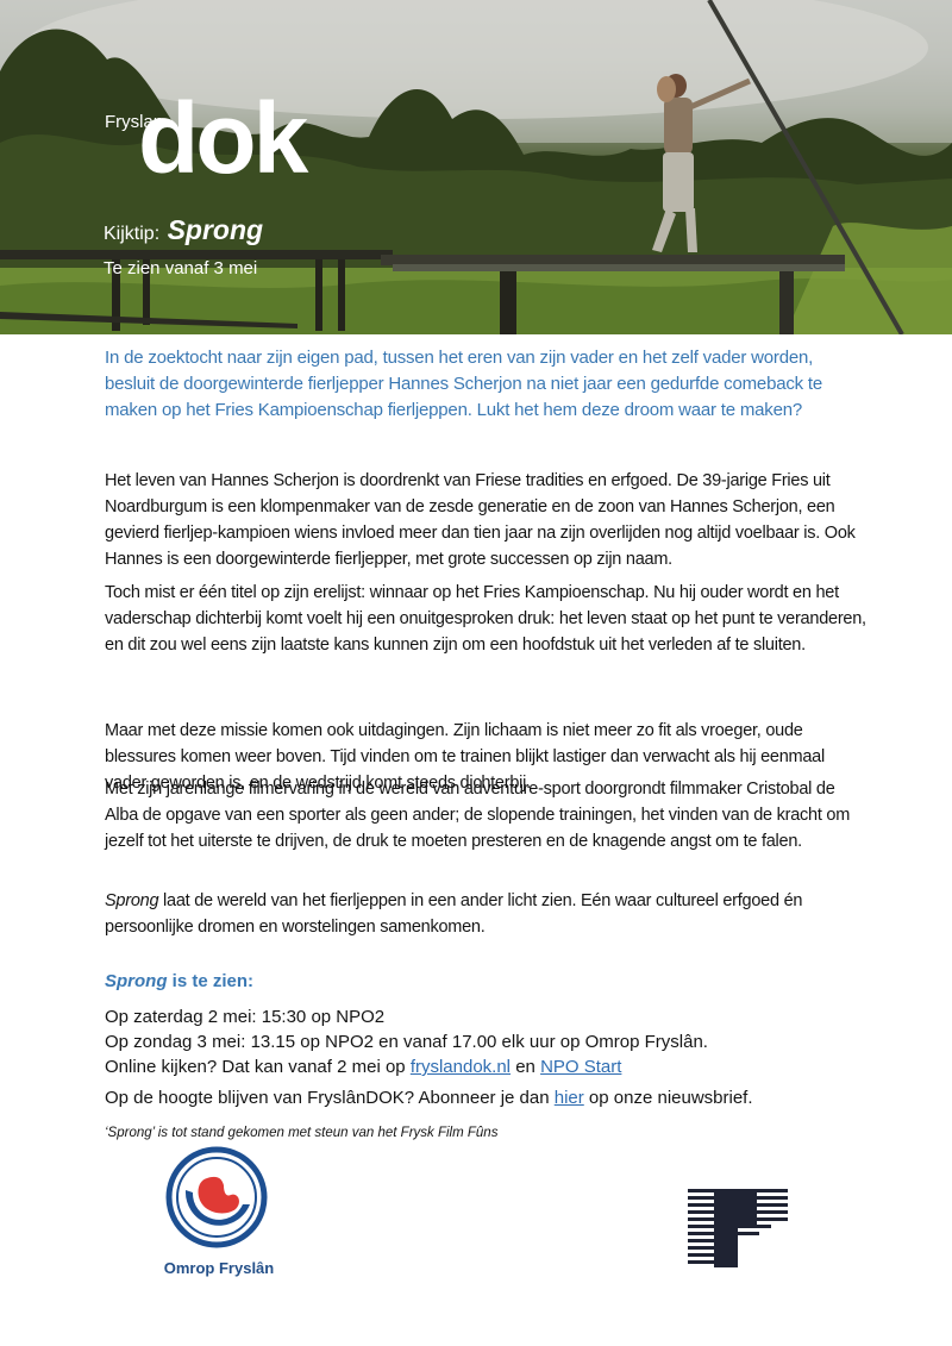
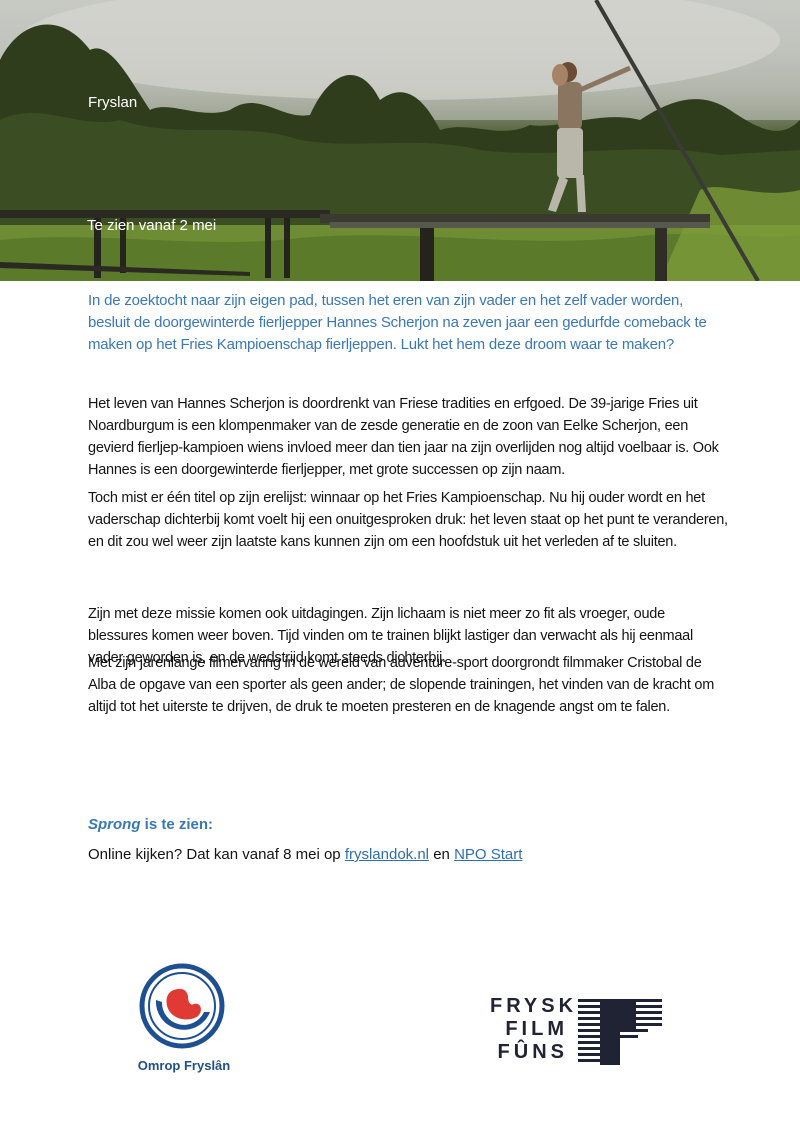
  Fryslan
- dok
- Kijktip: Sprong
- Te zien vanaf 3 mei
+ Te zien vanaf 2 mei
- In de zoektocht naar zijn eigen pad, tussen het eren van zijn vader en het zelf vader worden, besluit de doorgewinterde fierljepper Hannes Scherjon na niet jaar een gedurfde comeback te maken op het Fries Kampioenschap fierljeppen. Lukt het hem deze droom waar te maken?
+ In de zoektocht naar zijn eigen pad, tussen het eren van zijn vader en het zelf vader worden, besluit de doorgewinterde fierljepper Hannes Scherjon na zeven jaar een gedurfde comeback te maken op het Fries Kampioenschap fierljeppen. Lukt het hem deze droom waar te maken?
- Het leven van Hannes Scherjon is doordrenkt van Friese tradities en erfgoed. De 39-jarige Fries uit Noardburgum is een klompenmaker van de zesde generatie en de zoon van Hannes Scherjon, een gevierd fierljep-kampioen wiens invloed meer dan tien jaar na zijn overlijden nog altijd voelbaar is. Ook Hannes is een doorgewinterde fierljepper, met grote successen op zijn naam.
+ Het leven van Hannes Scherjon is doordrenkt van Friese tradities en erfgoed. De 39-jarige Fries uit Noardburgum is een klompenmaker van de zesde generatie en de zoon van Eelke Scherjon, een gevierd fierljep-kampioen wiens invloed meer dan tien jaar na zijn overlijden nog altijd voelbaar is. Ook Hannes is een doorgewinterde fierljepper, met grote successen op zijn naam.
- Toch mist er één titel op zijn erelijst: winnaar op het Fries Kampioenschap. Nu hij ouder wordt en het vaderschap dichterbij komt voelt hij een onuitgesproken druk: het leven staat op het punt te veranderen, en dit zou wel eens zijn laatste kans kunnen zijn om een hoofdstuk uit het verleden af te sluiten.
+ Toch mist er één titel op zijn erelijst: winnaar op het Fries Kampioenschap. Nu hij ouder wordt en het vaderschap dichterbij komt voelt hij een onuitgesproken druk: het leven staat op het punt te veranderen, en dit zou wel weer zijn laatste kans kunnen zijn om een hoofdstuk uit het verleden af te sluiten.
- Maar met deze missie komen ook uitdagingen. Zijn lichaam is niet meer zo fit als vroeger, oude blessures komen weer boven. Tijd vinden om te trainen blijkt lastiger dan verwacht als hij eenmaal vader geworden is, en de wedstrijd komt steeds dichterbij.
+ Zijn met deze missie komen ook uitdagingen. Zijn lichaam is niet meer zo fit als vroeger, oude blessures komen weer boven. Tijd vinden om te trainen blijkt lastiger dan verwacht als hij eenmaal vader geworden is, en de wedstrijd komt steeds dichterbij.
- Met zijn jarenlange filmervaring in de wereld van adventure-sport doorgrondt filmmaker Cristobal de Alba de opgave van een sporter als geen ander; de slopende trainingen, het vinden van de kracht om jezelf tot het uiterste te drijven, de druk te moeten presteren en de knagende angst om te falen.
+ Met zijn jarenlange filmervaring in de wereld van adventure-sport doorgrondt filmmaker Cristobal de Alba de opgave van een sporter als geen ander; de slopende trainingen, het vinden van de kracht om altijd tot het uiterste te drijven, de druk te moeten presteren en de knagende angst om te falen.
- Sprong laat de wereld van het fierljeppen in een ander licht zien. Eén waar cultureel erfgoed én persoonlijke dromen en worstelingen samenkomen.
  Sprong is te zien:
- Op zaterdag 2 mei: 15:30 op NPO2
- Op zondag 3 mei: 13.15 op NPO2 en vanaf 17.00 elk uur op Omrop Fryslân.
- Online kijken? Dat kan vanaf 2 mei op fryslandok.nl en NPO Start
+ Online kijken? Dat kan vanaf 8 mei op fryslandok.nl en NPO Start
- Op de hoogte blijven van FryslânDOK? Abonneer je dan hier op onze nieuwsbrief.
- ‘Sprong’ is tot stand gekomen met steun van het Frysk Film Fûns
  Omrop Fryslân
+ FRYSK
+ FILM
+ FÛNS
